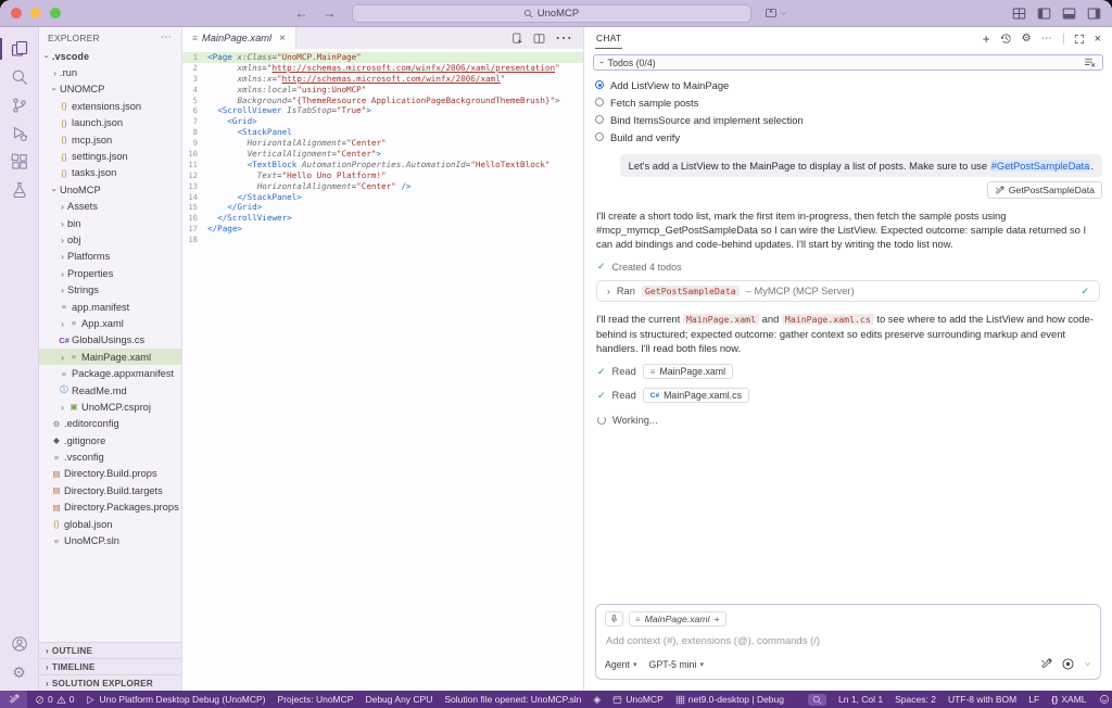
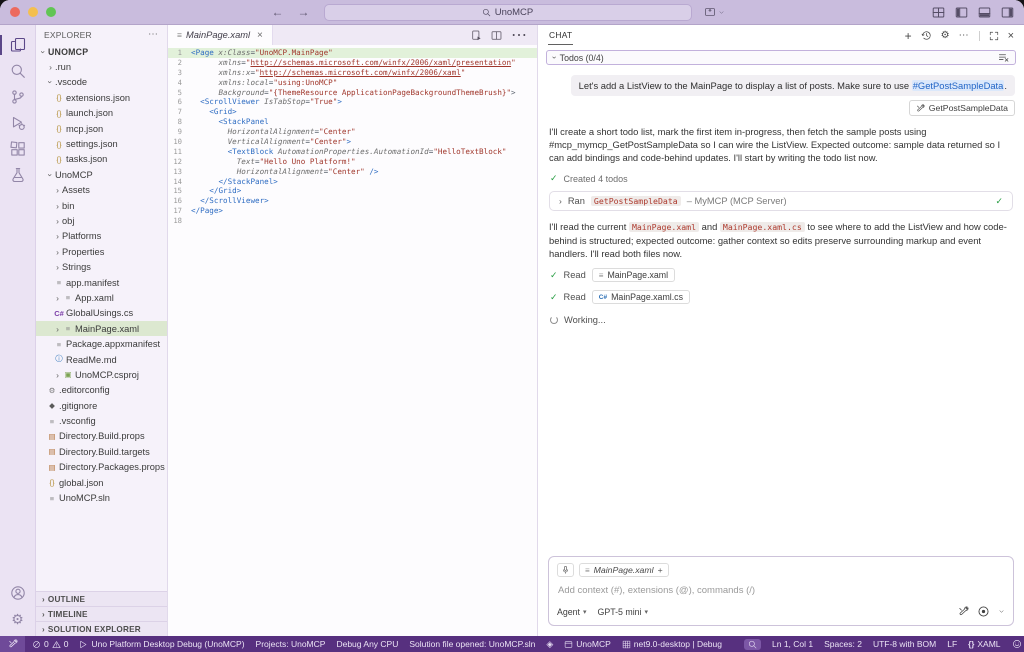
  ←
  →
  UnoMCP
  ⚙
  EXPLORER
  ⋯
- .vscode
+ UNOMCP
  ›
  .run
- UNOMCP
+ .vscode
  {}
  extensions.json
  {}
  launch.json
  {}
  mcp.json
  {}
  settings.json
  {}
  tasks.json
  UnoMCP
  ›
  Assets
  ›
  bin
  ›
  obj
  ›
  Platforms
  ›
  Properties
  ›
  Strings
  ≡
  app.manifest
  ›
  ≡
  App.xaml
  C#
  GlobalUsings.cs
  ›
  ≡
  MainPage.xaml
  ≡
  Package.appxmanifest
  ⓘ
  ReadMe.md
  ›
  ▣
  UnoMCP.csproj
  ⚙
  .editorconfig
  ◆
  .gitignore
  ≡
  .vsconfig
  ▤
  Directory.Build.props
  ▤
  Directory.Build.targets
  ▤
  Directory.Packages.props
  {}
  global.json
  ≡
  UnoMCP.sln
  ›
  OUTLINE
  ›
  TIMELINE
  ›
  SOLUTION EXPLORER
  ≡
  MainPage.xaml
  ×
  ⋯
  1
  <Page x:Class="UnoMCP.MainPage"
  2
  xmlns="http://schemas.microsoft.com/winfx/2006/xaml/presentation"
  3
  xmlns:x="http://schemas.microsoft.com/winfx/2006/xaml"
  4
  xmlns:local="using:UnoMCP"
  5
  Background="{ThemeResource ApplicationPageBackgroundThemeBrush}">
  6
  <ScrollViewer IsTabStop="True">
  7
  <Grid>
  8
  <StackPanel
  9
  HorizontalAlignment="Center"
  10
  VerticalAlignment="Center">
  11
  <TextBlock AutomationProperties.AutomationId="HelloTextBlock"
  12
  Text="Hello Uno Platform!"
  13
  HorizontalAlignment="Center" />
  14
  </StackPanel>
  15
  </Grid>
  16
  </ScrollViewer>
  17
  </Page>
  18
  CHAT
  +
  ⚙
  ⋯
  ×
  Todos (0/4)
- Add ListView to MainPage
- Fetch sample posts
- Bind ItemsSource and implement selection
- Build and verify
  Let's add a ListView to the MainPage to display a list of posts. Make sure to use #GetPostSampleData.
  GetPostSampleData
  I'll create a short todo list, mark the first item in-progress, then fetch the sample posts using #mcp_mymcp_GetPostSampleData so I can wire the ListView. Expected outcome: sample data returned so I can add bindings and code-behind updates. I'll start by writing the todo list now.
  ✓
  Created 4 todos
  ›
  Ran
  GetPostSampleData
  – MyMCP (MCP Server)
  ✓
  I'll read the current MainPage.xaml and MainPage.xaml.cs to see where to add the ListView and how code-behind is structured; expected outcome: gather context so edits preserve surrounding markup and event handlers. I'll read both files now.
  ✓
  Read
  ≡
  MainPage.xaml
  ✓
  Read
  MainPage.xaml.cs
  Working...
  ≡
  MainPage.xaml
  +
  Add context (#), extensions (@), commands (/)
  Agent
  GPT-5 mini
  0
  0
  Uno Platform Desktop Debug (UnoMCP)
  Projects: UnoMCP
  Debug Any CPU
  Solution file opened: UnoMCP.sln
  ◈
  UnoMCP
  net9.0-desktop | Debug
  Ln 1, Col 1
  Spaces: 2
  UTF-8 with BOM
  LF
  {}
  XAML
